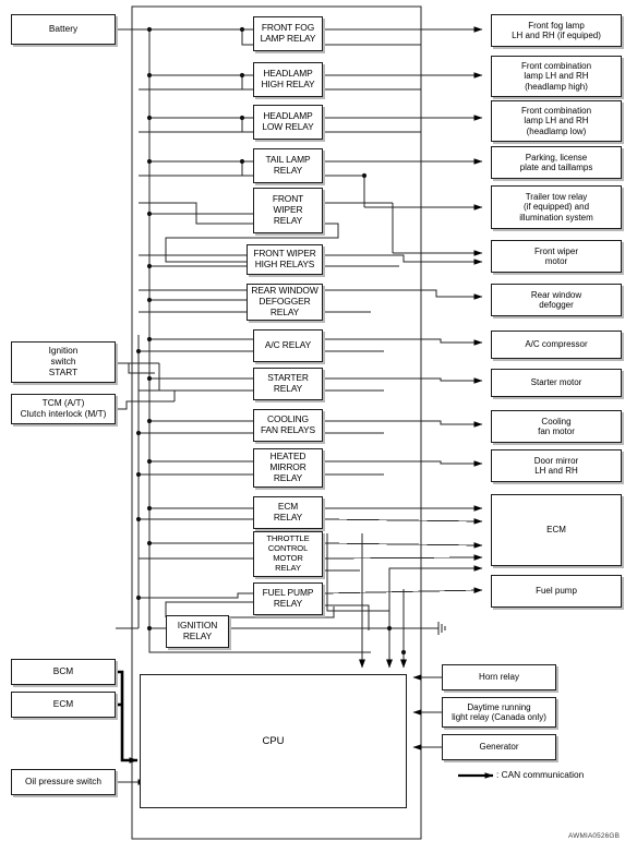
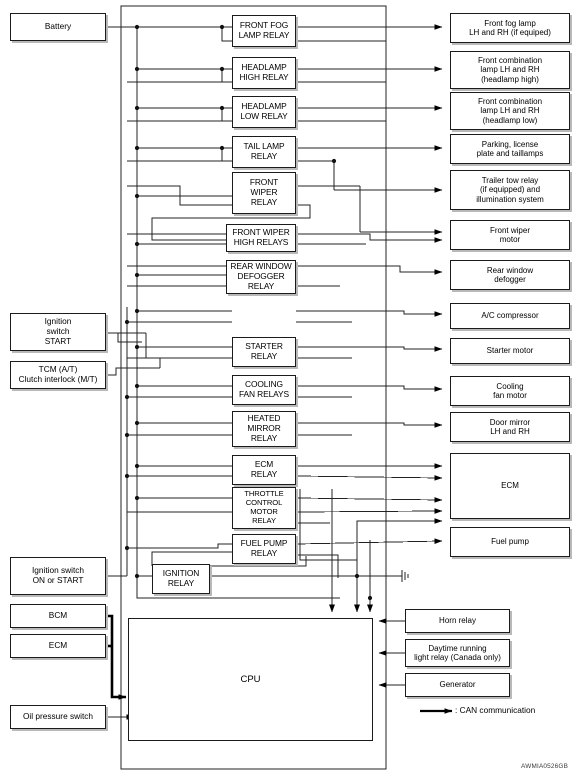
  Battery
  Ignition
  switch
  START
  TCM (A/T)
  Clutch interlock (M/T)
+ Ignition switch
+ ON or START
  BCM
  ECM
  Oil pressure switch
  FRONT FOG
  LAMP RELAY
  HEADLAMP
  HIGH RELAY
  HEADLAMP
  LOW RELAY
  TAIL LAMP
  RELAY
  FRONT
  WIPER
  RELAY
  FRONT WIPER
  HIGH RELAYS
  REAR WINDOW
  DEFOGGER
  RELAY
- A/C RELAY
  STARTER
  RELAY
  COOLING
  FAN RELAYS
  HEATED
  MIRROR
  RELAY
  ECM
  RELAY
  THROTTLE
  CONTROL
  MOTOR
  RELAY
  FUEL PUMP
  RELAY
  IGNITION
  RELAY
  CPU
  Front fog lamp
  LH and RH (if equiped)
  Front combination
  lamp LH and RH
  (headlamp high)
  Front combination
  lamp LH and RH
  (headlamp low)
  Parking, license
  plate and taillamps
  Trailer tow relay
  (if equipped) and
  illumination system
  Front wiper
  motor
  Rear window
  defogger
  A/C compressor
  Starter motor
  Cooling
  fan motor
  Door mirror
  LH and RH
  ECM
  Fuel pump
  Horn relay
  Daytime running
  light relay (Canada only)
  Generator
  : CAN communication
